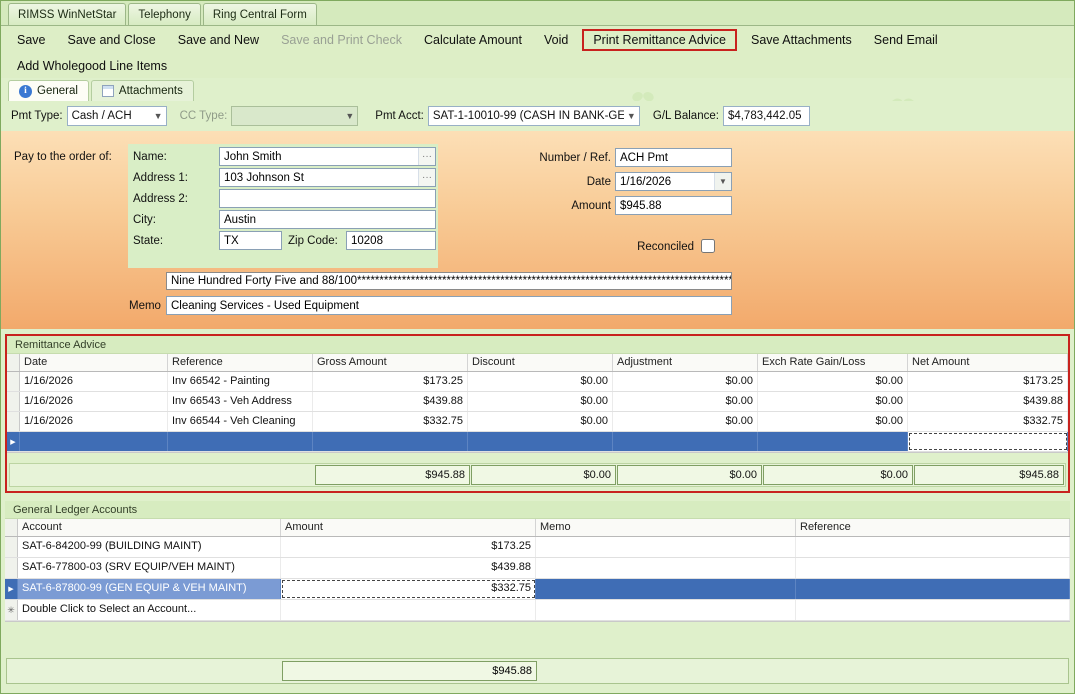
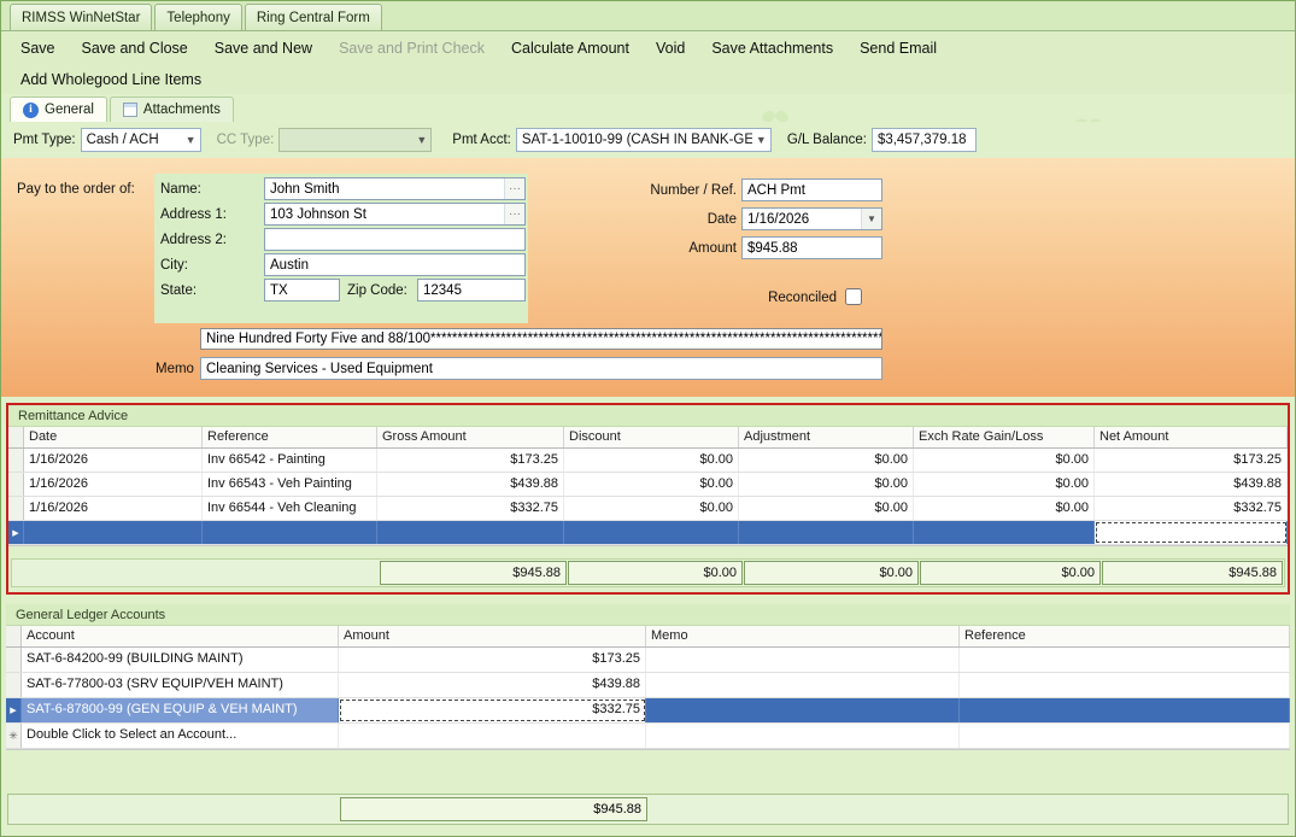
  RIMSS WinNetStar
  Telephony
  Ring Central Form
  Save
  Save and Close
  Save and New
  Save and Print Check
  Calculate Amount
  Void
- Print Remittance Advice
  Save Attachments
  Send Email
  Add Wholegood Line Items
  i
  General
  Attachments
  Pmt Type:
  Cash / ACH
  ▼
  CC Type:
  ▼
  Pmt Acct:
  SAT-1-10010-99 (CASH IN BANK-GE
  ▼
  G/L Balance:
- $4,783,442.05
+ $3,457,379.18
  Pay to the order of:
  Name:
  John Smith
  ···
  Address 1:
  103 Johnson St
  ···
  Address 2:
  City:
  Austin
  State:
  TX
  Zip Code:
- 10208
+ 12345
  Number / Ref.
  ACH Pmt
  Date
  1/16/2026
  ▼
  Amount
  $945.88
  Reconciled
  Nine Hundred Forty Five and 88/100************************************************************************************
  Memo
  Cleaning Services - Used Equipment
  Remittance Advice
  Date
  Reference
  Gross Amount
  Discount
  Adjustment
  Exch Rate Gain/Loss
  Net Amount
  1/16/2026
  Inv 66542 - Painting
  $173.25
  $0.00
  $0.00
  $0.00
  $173.25
  1/16/2026
- Inv 66543 - Veh Address
+ Inv 66543 - Veh Painting
  $439.88
  $0.00
  $0.00
  $0.00
  $439.88
  1/16/2026
  Inv 66544 - Veh Cleaning
  $332.75
  $0.00
  $0.00
  $0.00
  $332.75
  $945.88
  $0.00
  $0.00
  $0.00
  $945.88
  General Ledger Accounts
  Account
  Amount
  Memo
  Reference
  SAT-6-84200-99 (BUILDING MAINT)
  $173.25
  SAT-6-77800-03 (SRV EQUIP/VEH MAINT)
  $439.88
  SAT-6-87800-99 (GEN EQUIP & VEH MAINT)
  $332.75
  ✳
  Double Click to Select an Account...
  $945.88
